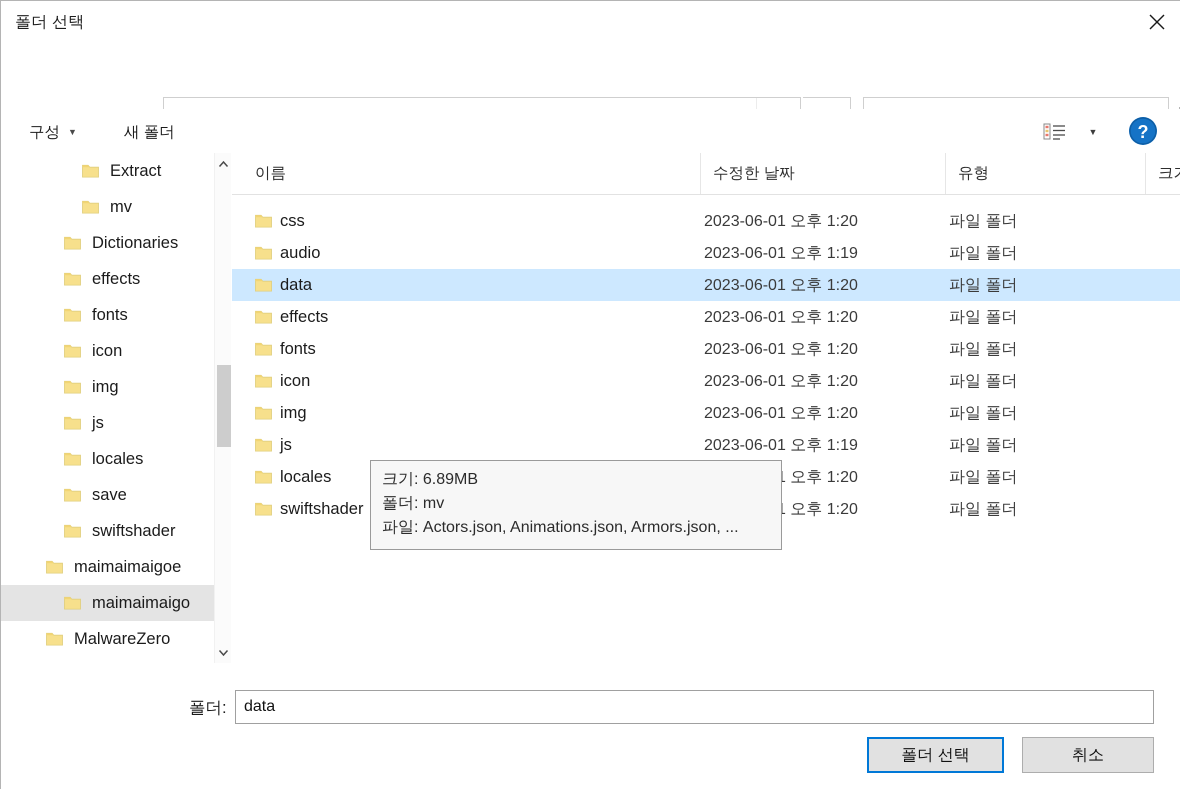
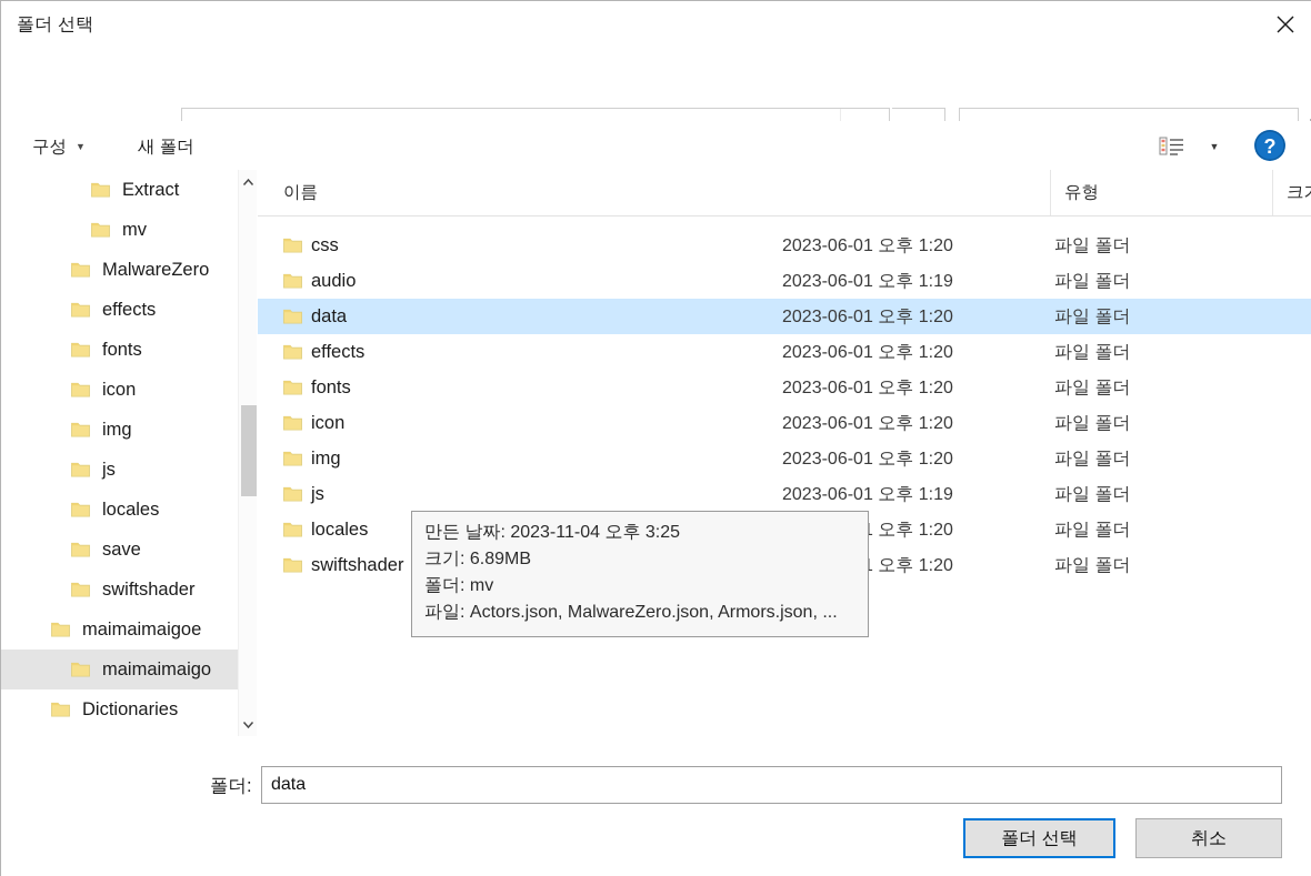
  폴더 선택
  구성
  ▼
  새 폴더
  ▼
  ?
  Extract
  mv
- Dictionaries
+ MalwareZero
  effects
  fonts
  icon
  img
  js
  locales
  save
  swiftshader
  maimaimaigoe
  maimaimaigo
- MalwareZero
+ Dictionaries
  이름
- 수정한 날짜
  유형
  css
  2023-06-01 오후 1:20
  파일 폴더
  audio
  2023-06-01 오후 1:19
  파일 폴더
  data
  2023-06-01 오후 1:20
  파일 폴더
  effects
  2023-06-01 오후 1:20
  파일 폴더
  fonts
  2023-06-01 오후 1:20
  파일 폴더
  icon
  2023-06-01 오후 1:20
  파일 폴더
  img
  2023-06-01 오후 1:20
  파일 폴더
  js
  2023-06-01 오후 1:19
  파일 폴더
  locales
  파일 폴더
  swiftshader
  파일 폴더
+ 만든 날짜: 2023-11-04 오후 3:25
  크기: 6.89MB
  폴더: mv
- 파일: Actors.json, Animations.json, Armors.json, ...
+ 파일: Actors.json, MalwareZero.json, Armors.json, ...
  폴더:
  data
  폴더 선택
  취소
